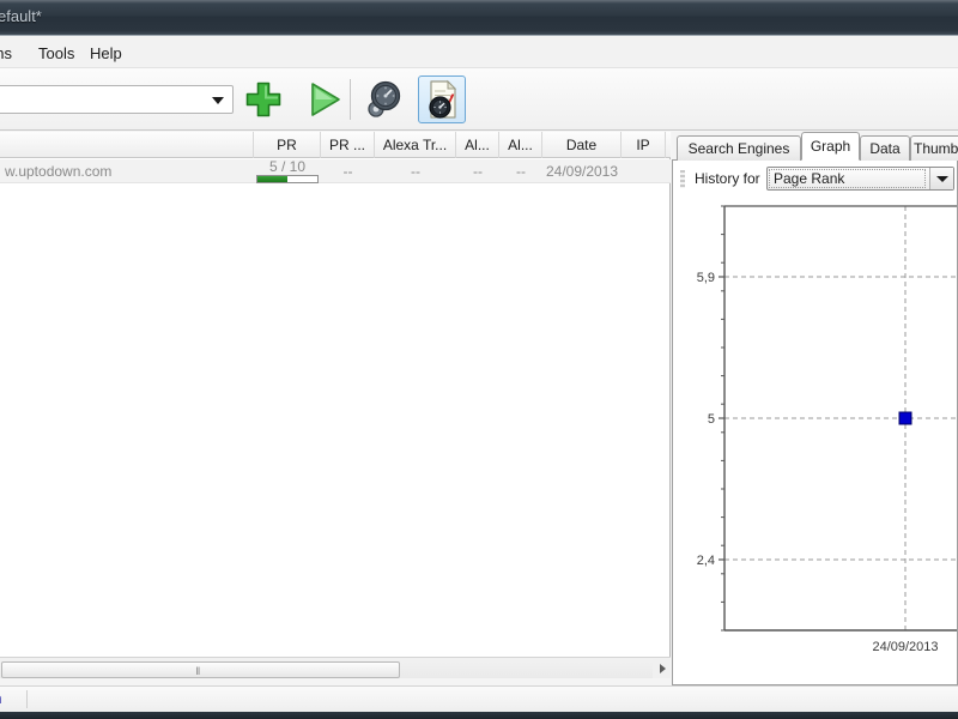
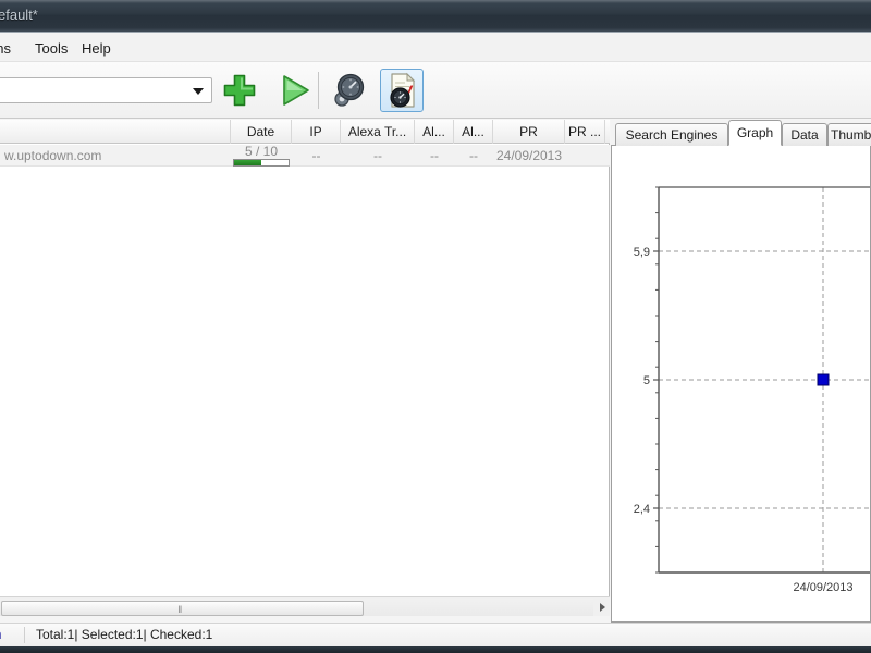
  efault*
  Tools
  Help
- PR
+ Date
- PR ...
+ IP
  Alexa Tr...
  Al...
  Al...
- Date
+ PR
- IP
+ PR ...
  w.uptodown.com
  5 / 10
  --
  --
  --
  --
  24/09/2013
  ‖
+ Total:1| Selected:1| Checked:1
  Search Engines
  Graph
  Data
  Thumb
- History for
- Page Rank
  5,9
  5
  2,4
  24/09/2013
